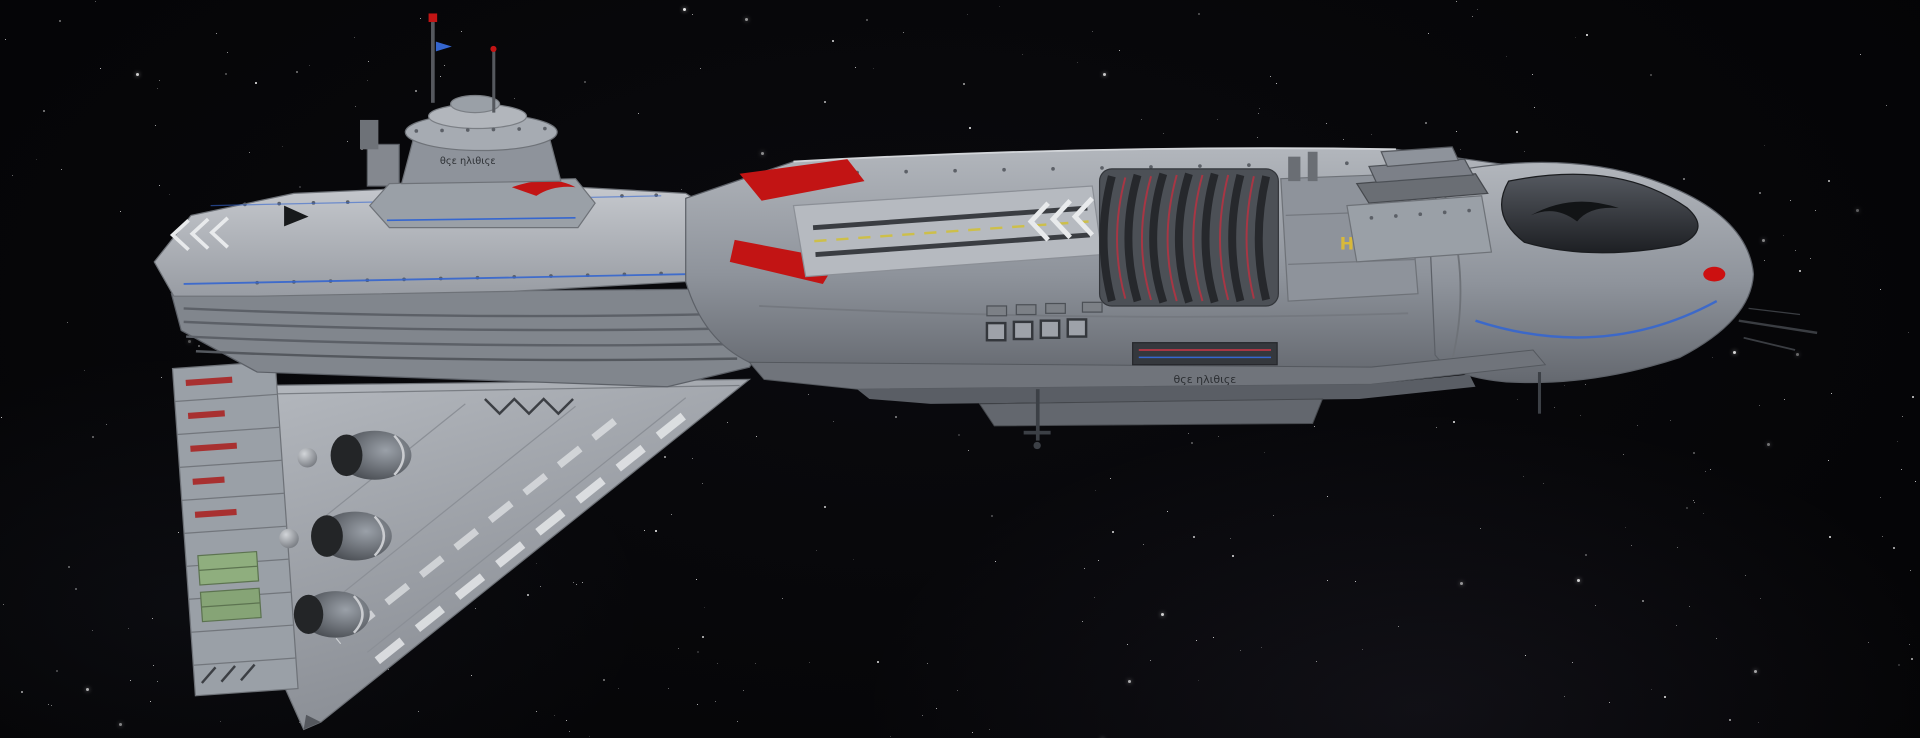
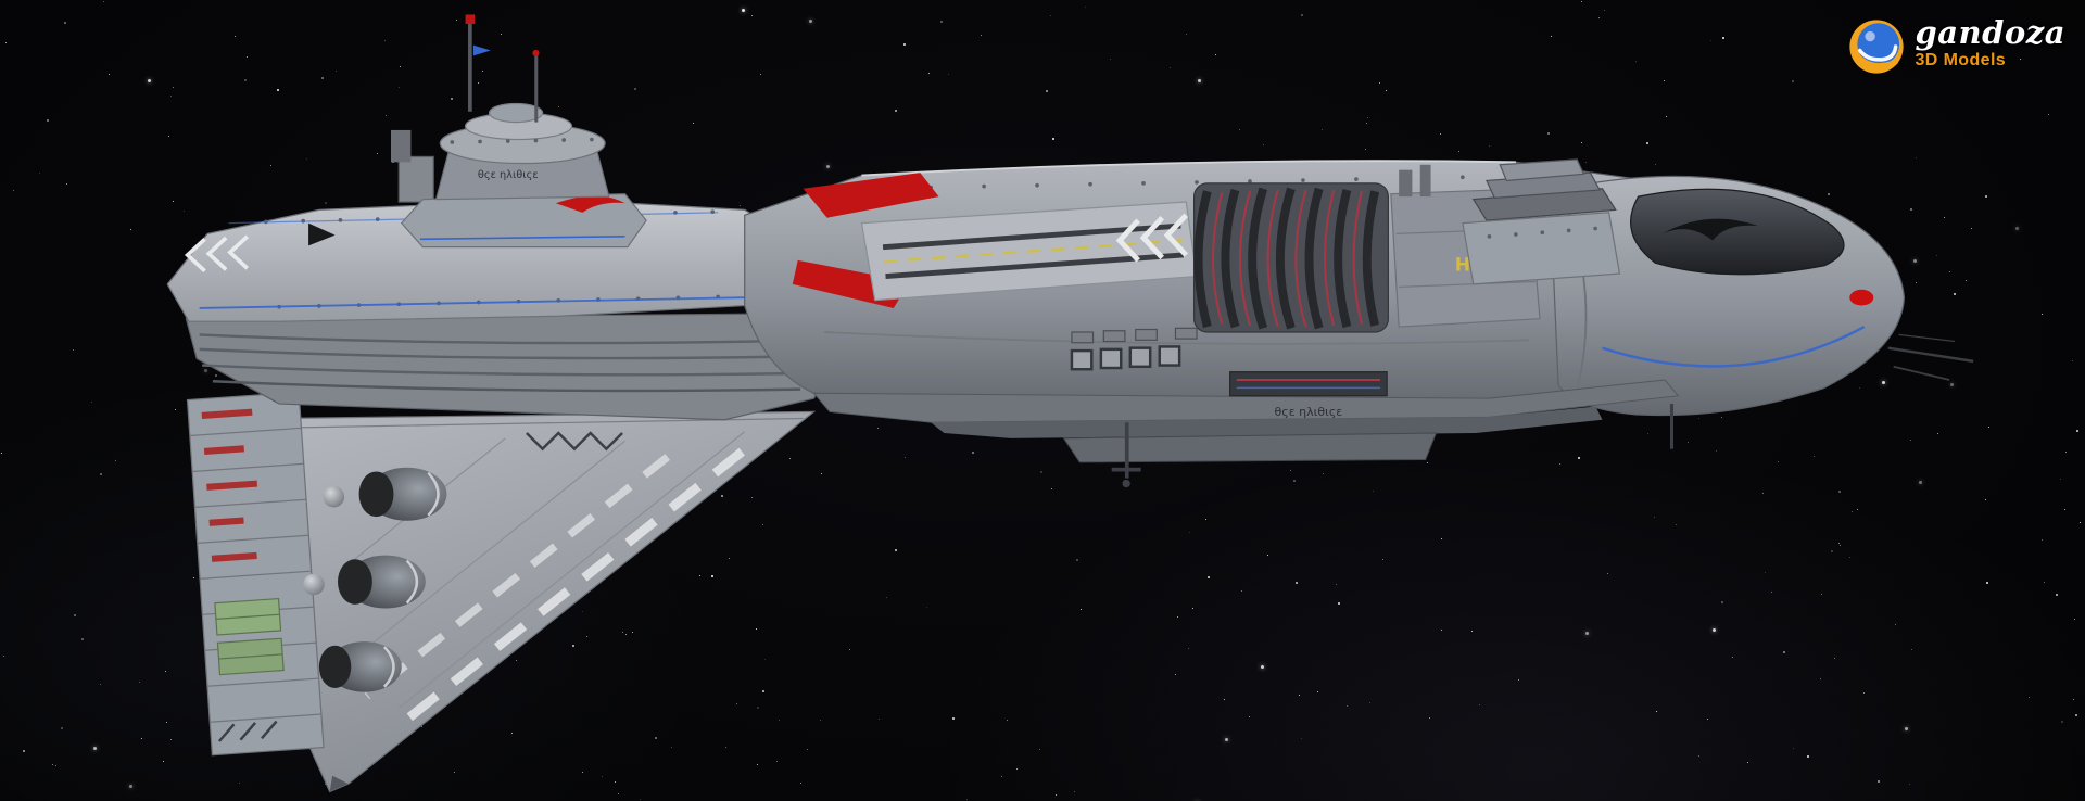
+ gandoza
+ 3D Models
